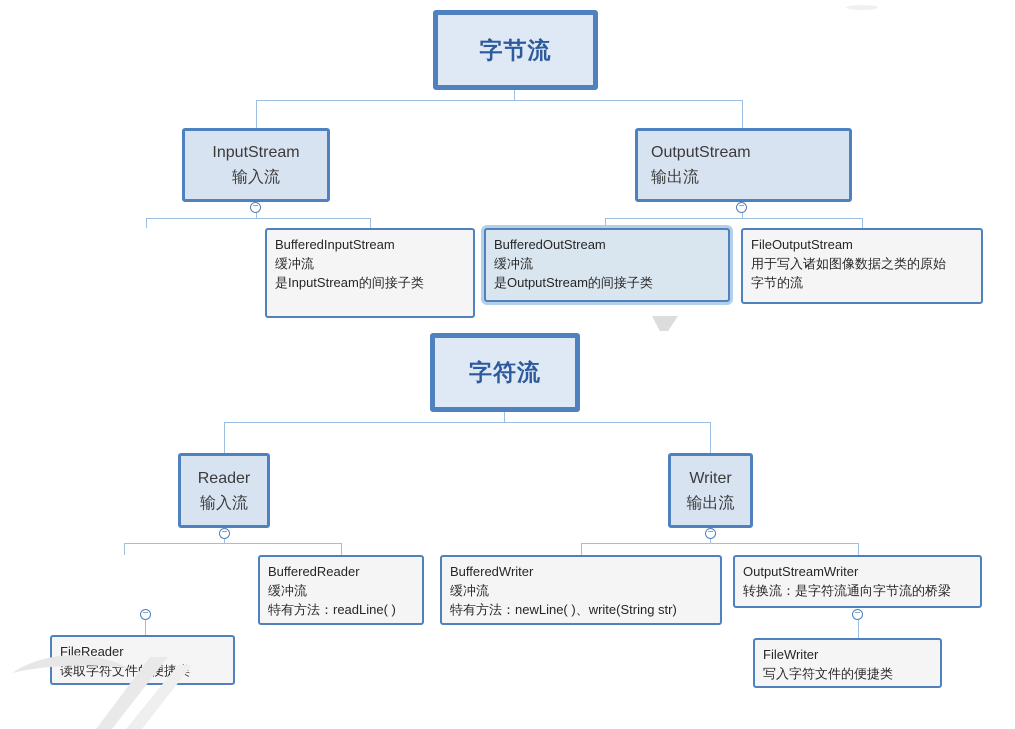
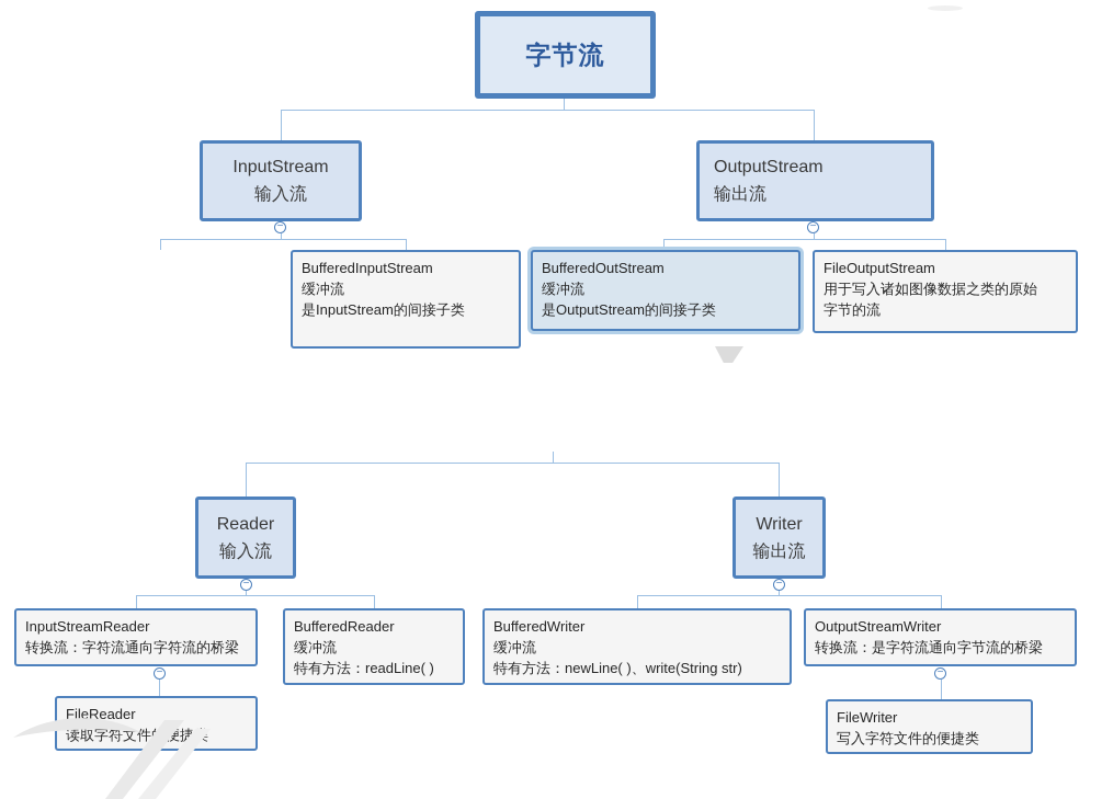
  字节流
  InputStream
  输入流
  OutputStream
  输出流
  −
  −
  BufferedInputStream
  缓冲流
  是InputStream的间接子类
  BufferedOutStream
  缓冲流
  是OutputStream的间接子类
  FileOutputStream
  用于写入诸如图像数据之类的原始
  字节的流
- 字符流
  Reader
  输入流
  Writer
  输出流
  −
  −
+ InputStreamReader
+ 转换流：字符流通向字符流的桥梁
  BufferedReader
  缓冲流
  特有方法：readLine( )
  BufferedWriter
  缓冲流
  特有方法：newLine( )、write(String str)
  OutputStreamWriter
  转换流：是字符流通向字节流的桥梁
  −
  FileReader
  读取字符文件捷
  −
  FileWriter
  写入字符文件的便捷类
